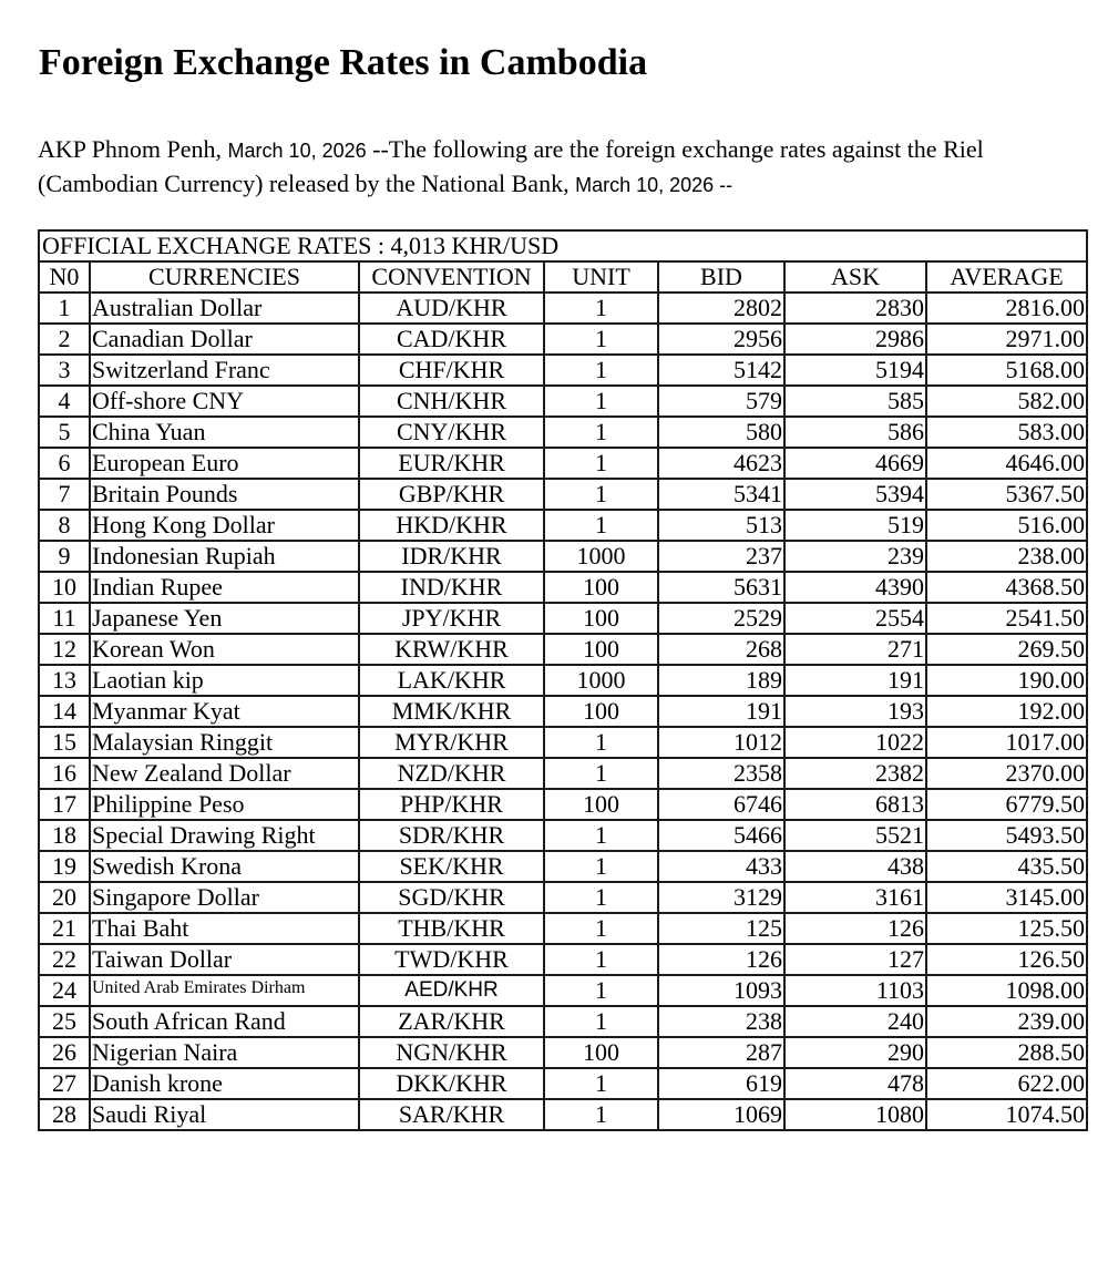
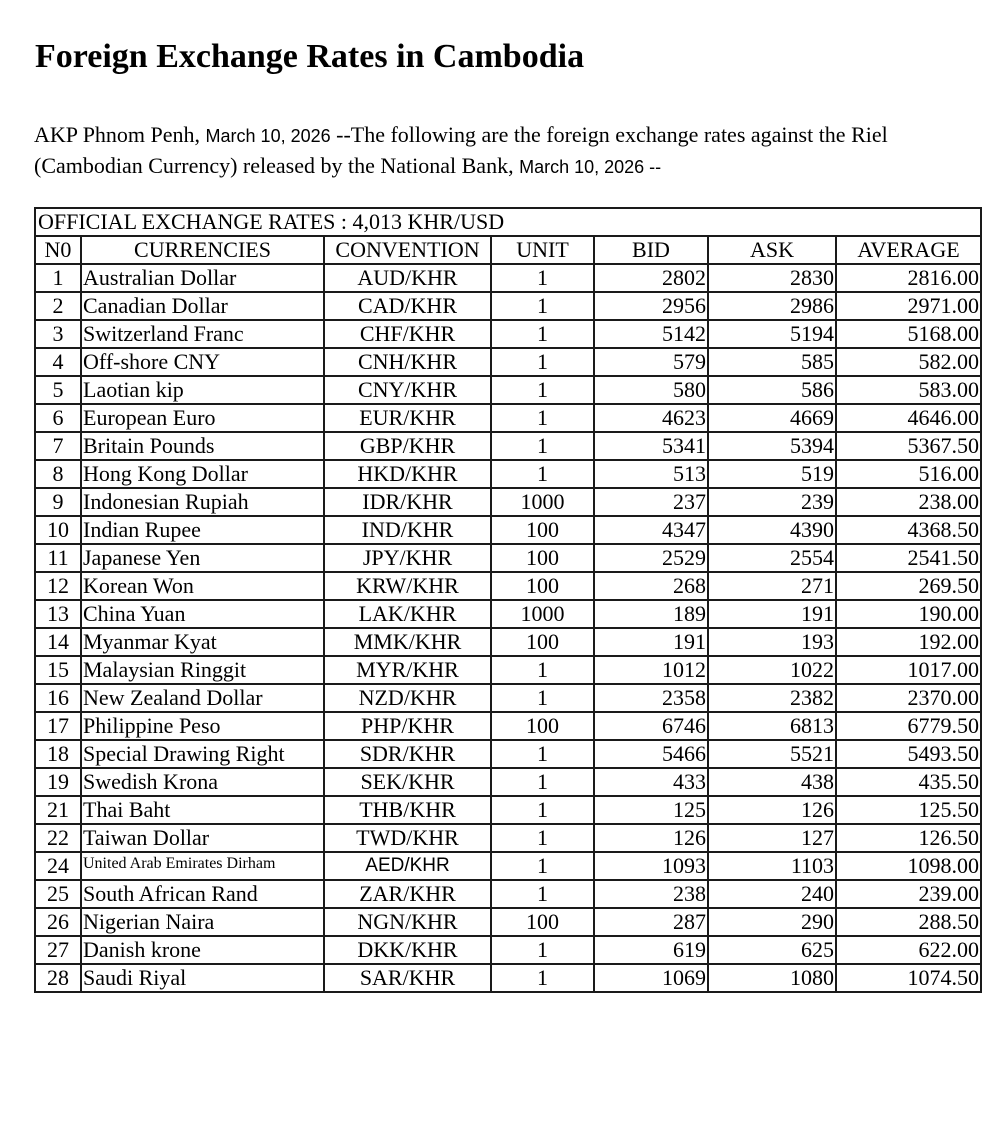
  Foreign Exchange Rates in Cambodia
  AKP Phnom Penh, March 10, 2026 --The following are the foreign exchange rates against the Riel (Cambodian Currency) released by the National Bank, March 10, 2026 --
  OFFICIAL EXCHANGE RATES : 4,013 KHR/USD
  N0	CURRENCIES	CONVENTION	UNIT	BID	ASK	AVERAGE
  1	Australian Dollar	AUD/KHR	1	2802	2830	2816.00
  2	Canadian Dollar	CAD/KHR	1	2956	2986	2971.00
  3	Switzerland Franc	CHF/KHR	1	5142	5194	5168.00
  4	Off-shore CNY	CNH/KHR	1	579	585	582.00
- 5	China Yuan	CNY/KHR	1	580	586	583.00
+ 5	Laotian kip	CNY/KHR	1	580	586	583.00
  6	European Euro	EUR/KHR	1	4623	4669	4646.00
  7	Britain Pounds	GBP/KHR	1	5341	5394	5367.50
  8	Hong Kong Dollar	HKD/KHR	1	513	519	516.00
  9	Indonesian Rupiah	IDR/KHR	1000	237	239	238.00
- 10	Indian Rupee	IND/KHR	100	5631	4390	4368.50
+ 10	Indian Rupee	IND/KHR	100	4347	4390	4368.50
  11	Japanese Yen	JPY/KHR	100	2529	2554	2541.50
  12	Korean Won	KRW/KHR	100	268	271	269.50
- 13	Laotian kip	LAK/KHR	1000	189	191	190.00
+ 13	China Yuan	LAK/KHR	1000	189	191	190.00
  14	Myanmar Kyat	MMK/KHR	100	191	193	192.00
  15	Malaysian Ringgit	MYR/KHR	1	1012	1022	1017.00
  16	New Zealand Dollar	NZD/KHR	1	2358	2382	2370.00
  17	Philippine Peso	PHP/KHR	100	6746	6813	6779.50
  18	Special Drawing Right	SDR/KHR	1	5466	5521	5493.50
  19	Swedish Krona	SEK/KHR	1	433	438	435.50
- 20	Singapore Dollar	SGD/KHR	1	3129	3161	3145.00
  21	Thai Baht	THB/KHR	1	125	126	125.50
  22	Taiwan Dollar	TWD/KHR	1	126	127	126.50
  24	United Arab Emirates Dirham	AED/KHR	1	1093	1103	1098.00
  25	South African Rand	ZAR/KHR	1	238	240	239.00
  26	Nigerian Naira	NGN/KHR	100	287	290	288.50
- 27	Danish krone	DKK/KHR	1	619	478	622.00
+ 27	Danish krone	DKK/KHR	1	619	625	622.00
  28	Saudi Riyal	SAR/KHR	1	1069	1080	1074.50
